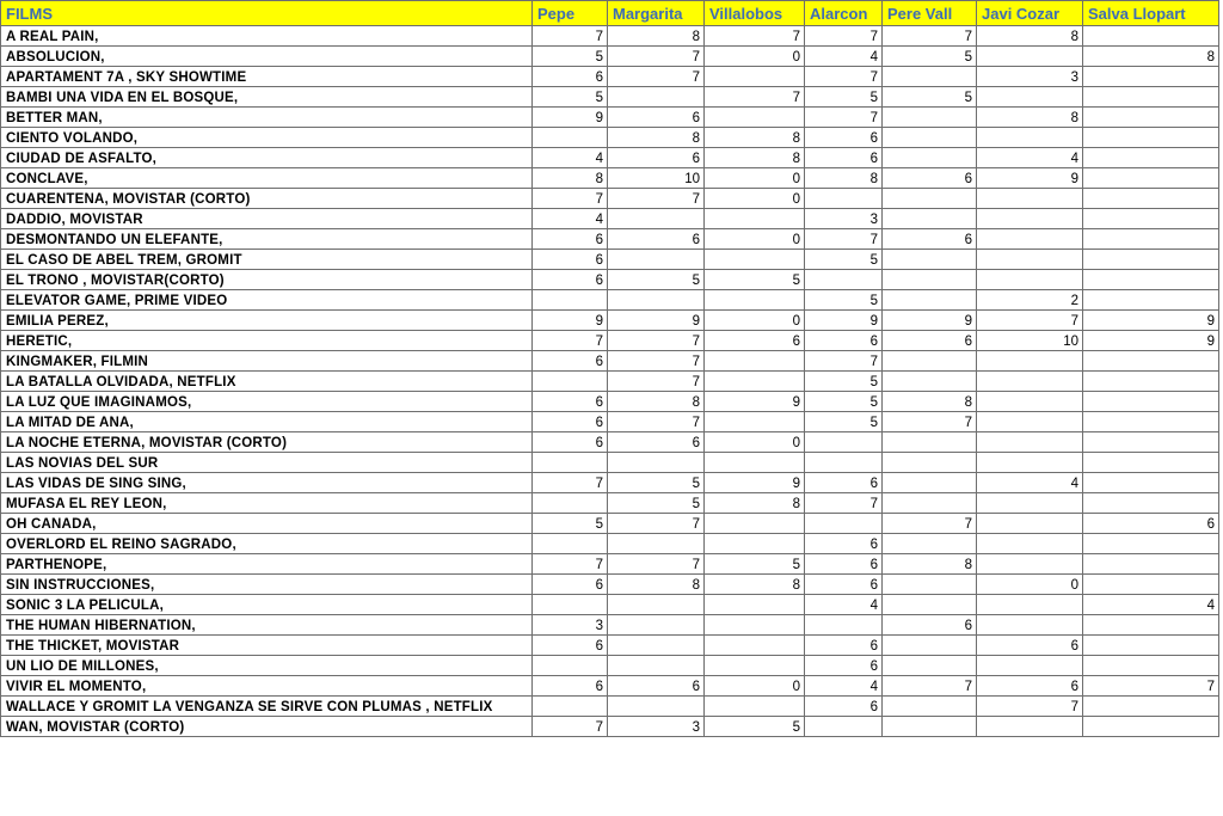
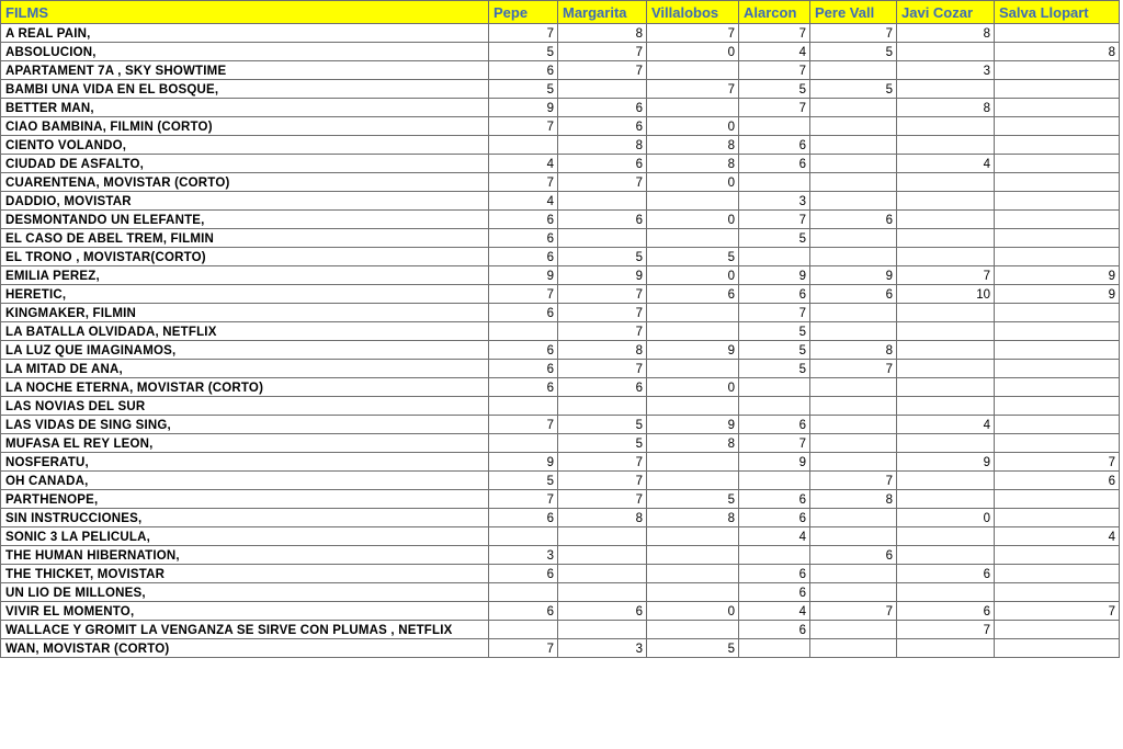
  FILMS	Pepe	Margarita	Villalobos	Alarcon	Pere Vall	Javi Cozar	Salva Llopart
  A REAL PAIN,	7	8	7	7	7	8
  ABSOLUCION,	5	7	0	4	5		8
  APARTAMENT 7A , SKY SHOWTIME	6	7		7		3
  BAMBI UNA VIDA EN EL BOSQUE,	5		7	5	5
  BETTER MAN,	9	6		7		8
+ CIAO BAMBINA, FILMIN (CORTO)	7	6	0
  CIENTO VOLANDO,		8	8	6
  CIUDAD DE ASFALTO,	4	6	8	6		4
- CONCLAVE,	8	10	0	8	6	9
  CUARENTENA, MOVISTAR (CORTO)	7	7	0
  DADDIO, MOVISTAR	4			3
  DESMONTANDO UN ELEFANTE,	6	6	0	7	6
- EL CASO DE ABEL TREM, GROMIT	6			5
+ EL CASO DE ABEL TREM, FILMIN	6			5
  EL TRONO , MOVISTAR(CORTO)	6	5	5
- ELEVATOR GAME, PRIME VIDEO				5		2
  EMILIA PEREZ,	9	9	0	9	9	7	9
  HERETIC,	7	7	6	6	6	10	9
  KINGMAKER, FILMIN	6	7		7
  LA BATALLA OLVIDADA, NETFLIX		7		5
  LA LUZ QUE IMAGINAMOS,	6	8	9	5	8
  LA MITAD DE ANA,	6	7		5	7
  LA NOCHE ETERNA, MOVISTAR (CORTO)	6	6	0
  LAS NOVIAS DEL SUR
  LAS VIDAS DE SING SING,	7	5	9	6		4
  MUFASA EL REY LEON,		5	8	7
+ NOSFERATU,	9	7		9		9	7
  OH CANADA,	5	7			7		6
- OVERLORD EL REINO SAGRADO,				6
  PARTHENOPE,	7	7	5	6	8
  SIN INSTRUCCIONES,	6	8	8	6		0
  SONIC 3 LA PELICULA,				4			4
  THE HUMAN HIBERNATION,	3				6
  THE THICKET, MOVISTAR	6			6		6
  UN LIO DE MILLONES,				6
  VIVIR EL MOMENTO,	6	6	0	4	7	6	7
  WALLACE Y GROMIT LA VENGANZA SE SIRVE CON PLUMAS , NETFLIX				6		7
  WAN, MOVISTAR (CORTO)	7	3	5
